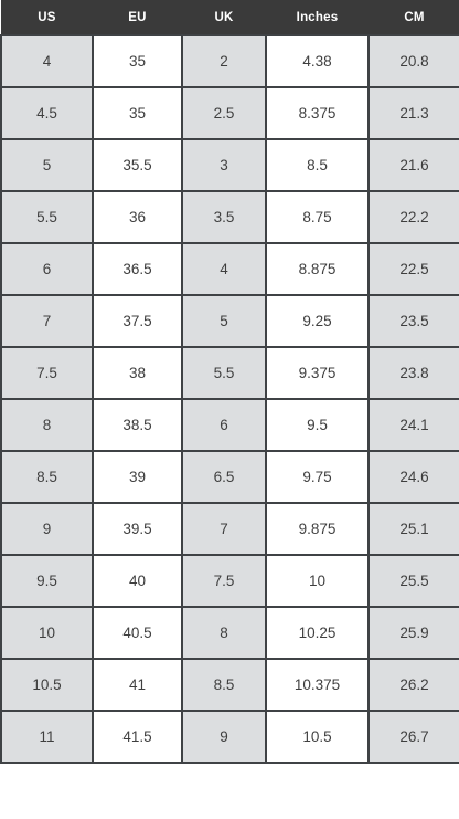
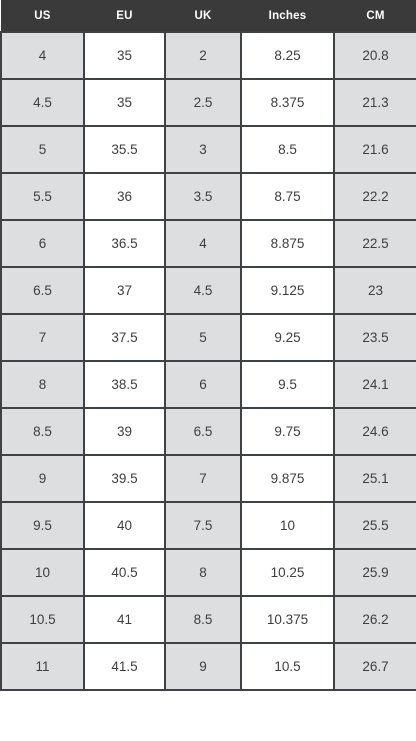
  US	EU	UK	Inches	CM
- 4	35	2	4.38	20.8
+ 4	35	2	8.25	20.8
  4.5	35	2.5	8.375	21.3
  5	35.5	3	8.5	21.6
  5.5	36	3.5	8.75	22.2
  6	36.5	4	8.875	22.5
+ 6.5	37	4.5	9.125	23
  7	37.5	5	9.25	23.5
- 7.5	38	5.5	9.375	23.8
  8	38.5	6	9.5	24.1
  8.5	39	6.5	9.75	24.6
  9	39.5	7	9.875	25.1
  9.5	40	7.5	10	25.5
  10	40.5	8	10.25	25.9
  10.5	41	8.5	10.375	26.2
  11	41.5	9	10.5	26.7
